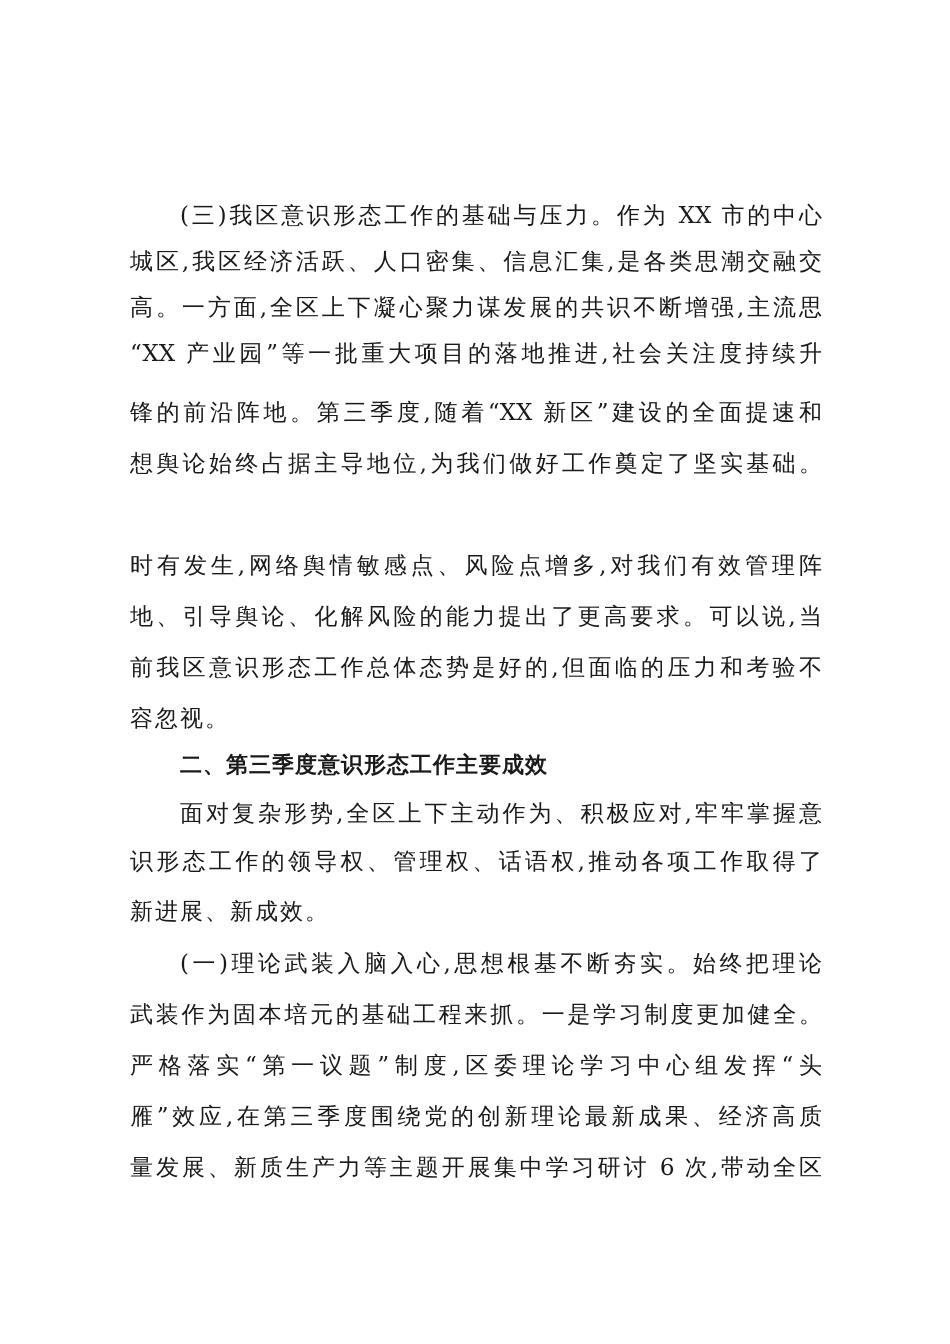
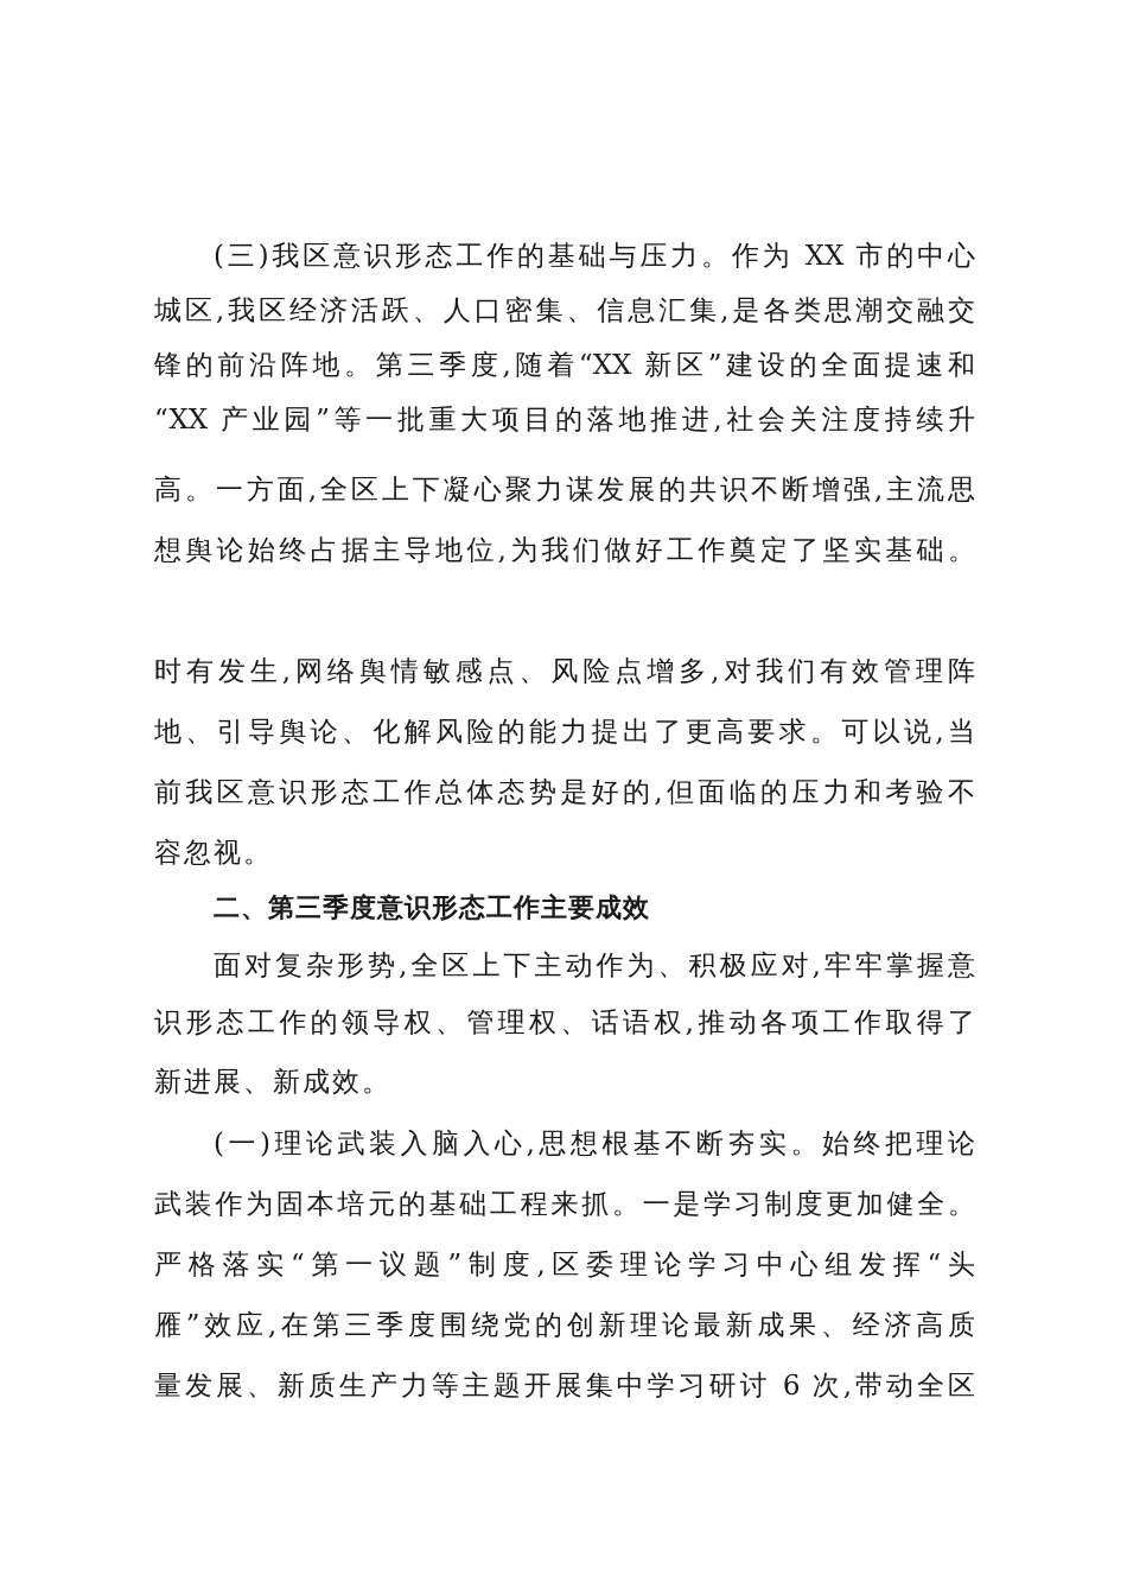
  (三)我区意识形态工作的基础与压力。作为 XX 市的中心
  城区,我区经济活跃、人口密集、信息汇集,是各类思潮交融交
- 高。一方面,全区上下凝心聚力谋发展的共识不断增强,主流思
+ 锋的前沿阵地。第三季度,随着“XX 新区”建设的全面提速和
  “XX 产业园”等一批重大项目的落地推进,社会关注度持续升
- 锋的前沿阵地。第三季度,随着“XX 新区”建设的全面提速和
+ 高。一方面,全区上下凝心聚力谋发展的共识不断增强,主流思
  想舆论始终占据主导地位,为我们做好工作奠定了坚实基础。
  时有发生,网络舆情敏感点、风险点增多,对我们有效管理阵
  地、引导舆论、化解风险的能力提出了更高要求。可以说,当
  前我区意识形态工作总体态势是好的,但面临的压力和考验不
  容忽视。
  二、第三季度意识形态工作主要成效
  面对复杂形势,全区上下主动作为、积极应对,牢牢掌握意
  识形态工作的领导权、管理权、话语权,推动各项工作取得了
  新进展、新成效。
  (一)理论武装入脑入心,思想根基不断夯实。始终把理论
  武装作为固本培元的基础工程来抓。一是学习制度更加健全。
  严格落实“第一议题”制度,区委理论学习中心组发挥“头
  雁”效应,在第三季度围绕党的创新理论最新成果、经济高质
  量发展、新质生产力等主题开展集中学习研讨 6 次,带动全区
